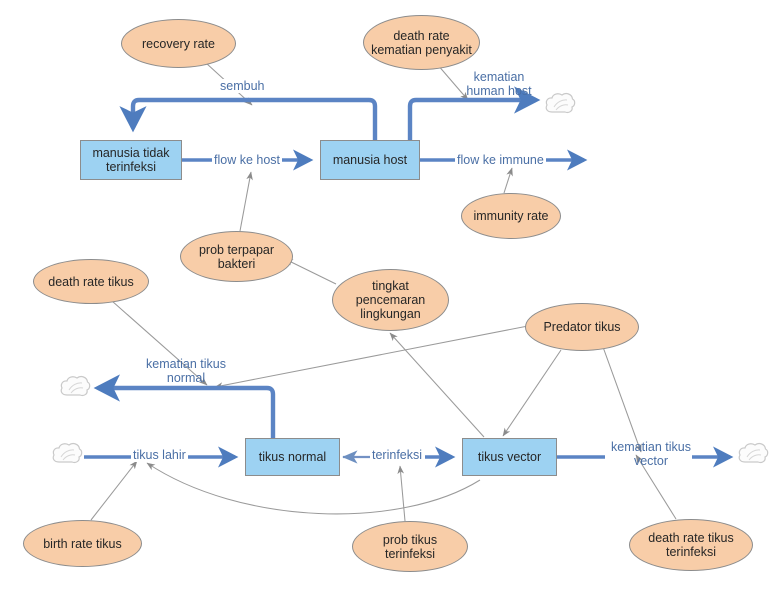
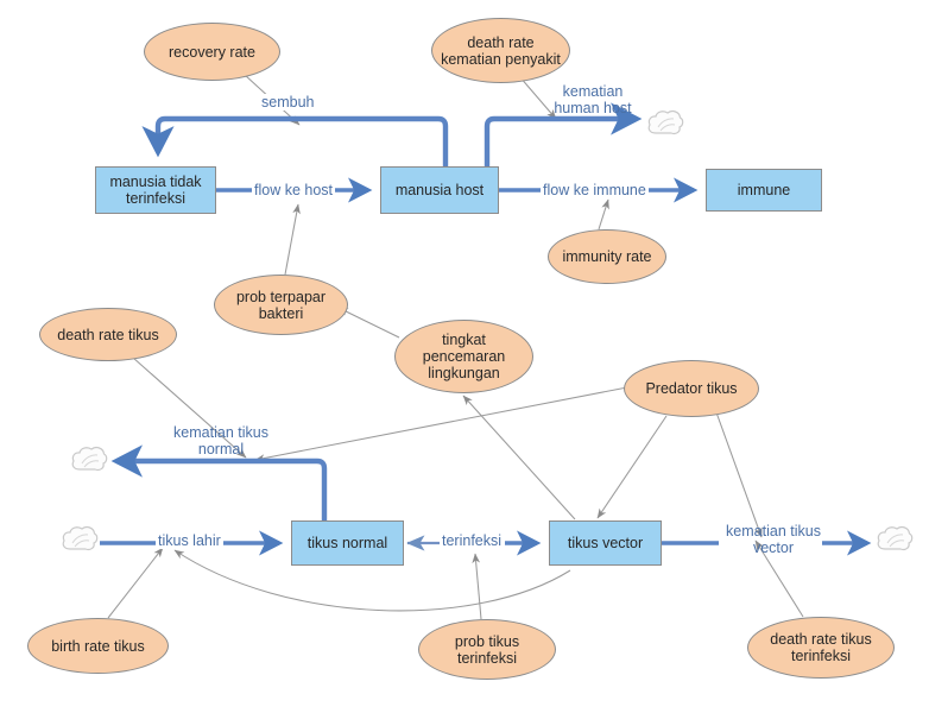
  manusia tidak
  terinfeksi
  manusia host
+ immune
  tikus normal
  tikus vector
  recovery rate
  death rate
  kematian penyakit
  immunity rate
  prob terpapar
  bakteri
  death rate tikus
  tingkat
  pencemaran
  lingkungan
  Predator tikus
  birth rate tikus
  prob tikus
  terinfeksi
  death rate tikus
  terinfeksi
  sembuh
  kematian
  human host
  flow ke host
  flow ke immune
  kematian tikus
  normal
  tikus lahir
  terinfeksi
  kematian tikus
  vector
